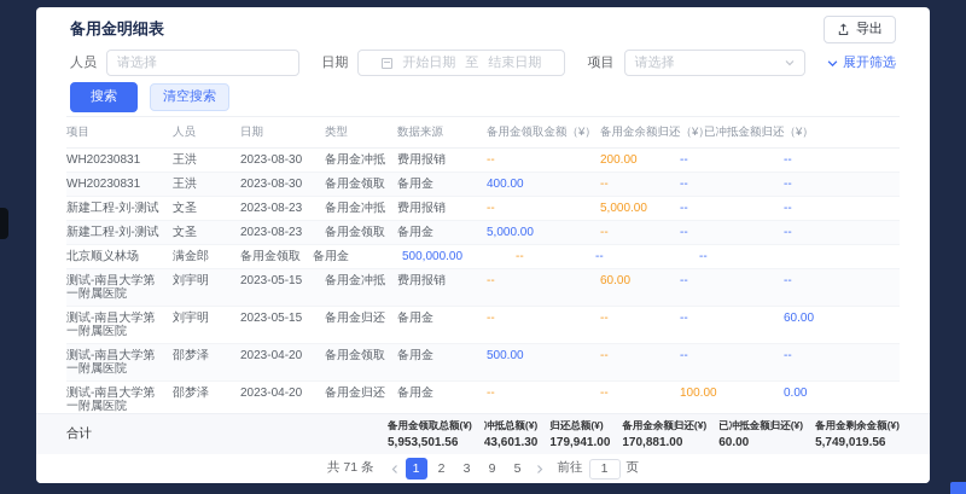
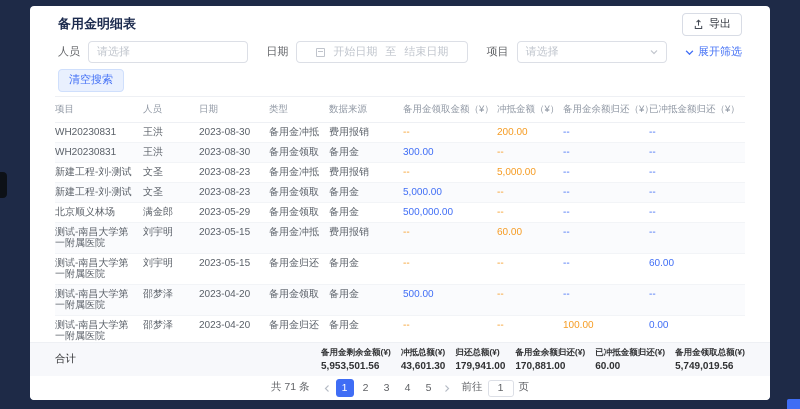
  备用金明细表
  导出
  人员
  请选择
  日期
  开始日期
  至
  结束日期
  项目
  请选择
  展开筛选
- 搜索
  清空搜索
  项目
  人员
  日期
  类型
  数据来源
  备用金领取金额（¥）
+ 冲抵金额（¥）
  备用金余额归还（¥
  已冲抵金额归还（¥）
  WH20230831
  王洪
  2023-08-30
  备用金冲抵
  费用报销
  --
  200.00
  --
  --
  WH20230831
  王洪
  2023-08-30
  备用金领取
  备用金
- 400.00
+ 300.00
  --
  --
  --
  新建工程-刘-测试
  文圣
  2023-08-23
  备用金冲抵
  费用报销
  --
  5,000.00
  --
  --
  新建工程-刘-测试
  文圣
  2023-08-23
  备用金领取
  备用金
  5,000.00
  --
  --
  --
  北京顺义林场
  满金郎
+ 2023-05-29
  备用金领取
  备用金
  500,000.00
  --
  --
  --
  测试-南昌大学第一附属医院
  刘宇明
  2023-05-15
  备用金冲抵
  费用报销
  --
  60.00
  --
  --
  测试-南昌大学第一附属医院
  刘宇明
  2023-05-15
  备用金归还
  备用金
  --
  --
  --
  60.00
  测试-南昌大学第一附属医院
  邵梦泽
  2023-04-20
  备用金领取
  备用金
  500.00
  --
  --
  --
  测试-南昌大学第一附属医院
  邵梦泽
  2023-04-20
  备用金归还
  备用金
  --
  --
  100.00
  0.00
  合计
- 备用金领取总额(¥)
+ 备用金剩余金额(¥)
  5,953,501.56
  冲抵总额(¥)
  43,601.30
  归还总额(¥)
  179,941.00
  备用金余额归还(¥)
  170,881.00
  已冲抵金额归还(¥)
  60.00
- 备用金剩余金额(¥)
+ 备用金领取总额(¥)
  5,749,019.56
  共 71 条
  1
  2
  3
- 9
+ 4
  5
  前往
  1
  页
